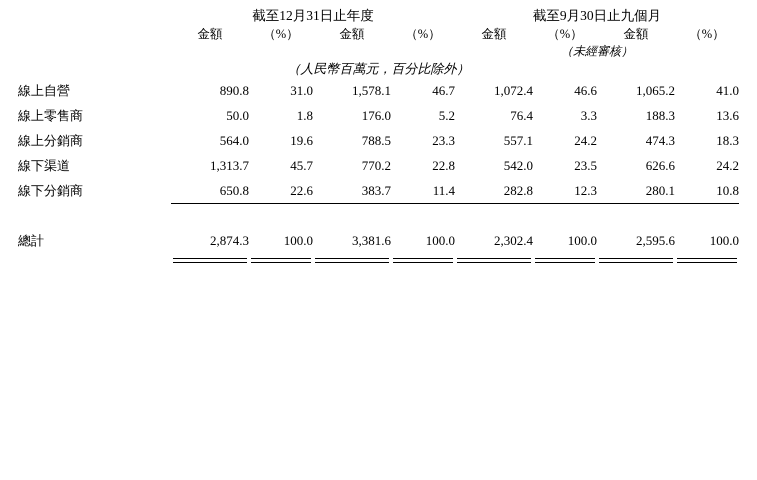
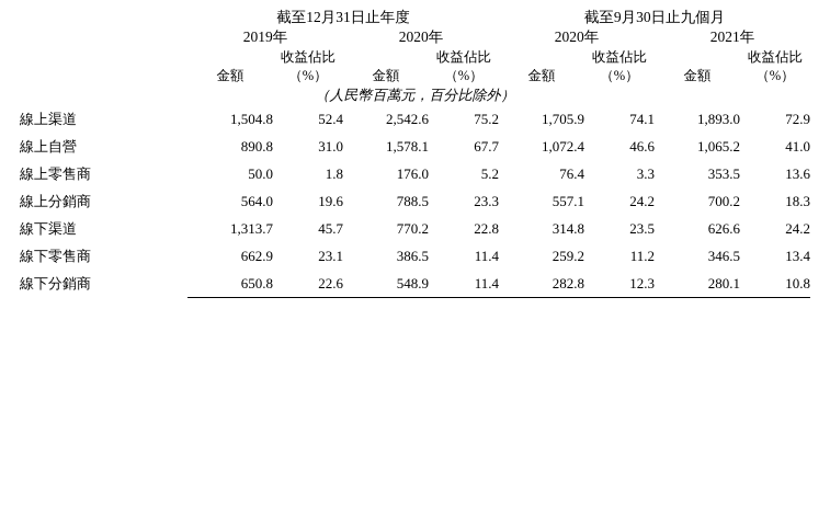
  	截至12月31日止年度	截至9月30日止九個月
+ 	2019年	2020年	2020年	2021年
+ 		收益佔比		收益佔比		收益佔比		收益佔比
  	金額	（%）	金額	（%）	金額	（%）	金額	（%）
- 	（未經審核）
  （人民幣百萬元，百分比除外）
+ 線上渠道	1,504.8	52.4	2,542.6	75.2	1,705.9	74.1	1,893.0	72.9
- 線上自營	890.8	31.0	1,578.1	46.7	1,072.4	46.6	1,065.2	41.0
+ 線上自營	890.8	31.0	1,578.1	67.7	1,072.4	46.6	1,065.2	41.0
- 線上零售商	50.0	1.8	176.0	5.2	76.4	3.3	188.3	13.6
+ 線上零售商	50.0	1.8	176.0	5.2	76.4	3.3	353.5	13.6
- 線上分銷商	564.0	19.6	788.5	23.3	557.1	24.2	474.3	18.3
+ 線上分銷商	564.0	19.6	788.5	23.3	557.1	24.2	700.2	18.3
- 線下渠道	1,313.7	45.7	770.2	22.8	542.0	23.5	626.6	24.2
+ 線下渠道	1,313.7	45.7	770.2	22.8	314.8	23.5	626.6	24.2
+ 線下零售商	662.9	23.1	386.5	11.4	259.2	11.2	346.5	13.4
- 線下分銷商	650.8	22.6	383.7	11.4	282.8	12.3	280.1	10.8
+ 線下分銷商	650.8	22.6	548.9	11.4	282.8	12.3	280.1	10.8
- 總計	2,874.3	100.0	3,381.6	100.0	2,302.4	100.0	2,595.6	100.0
